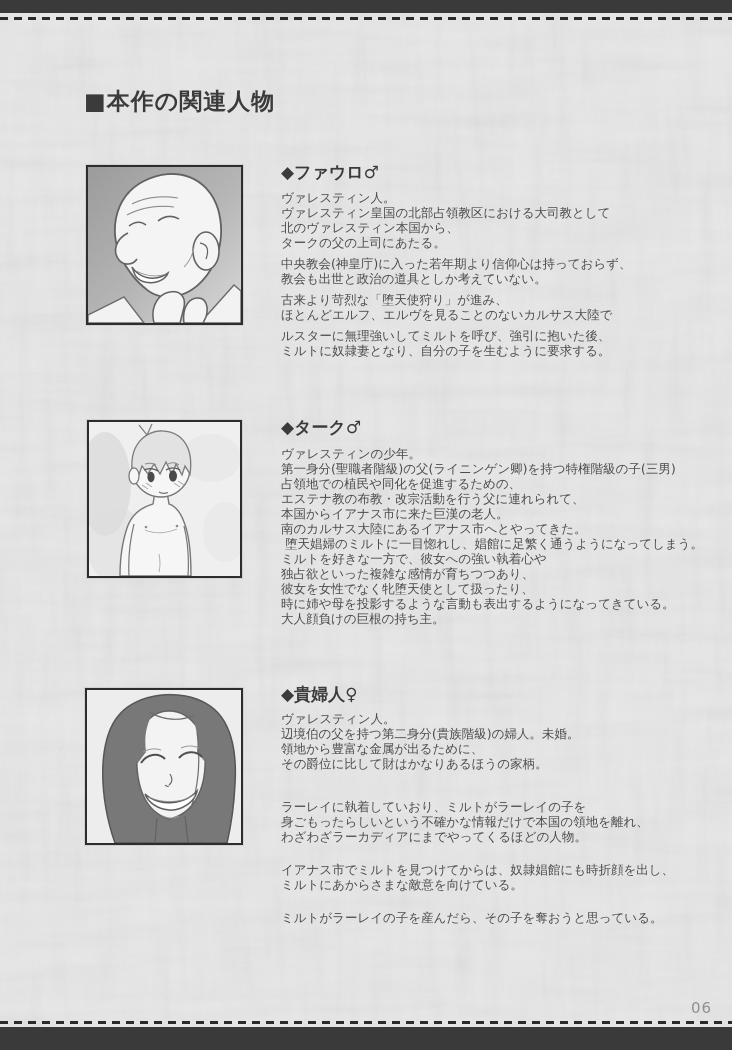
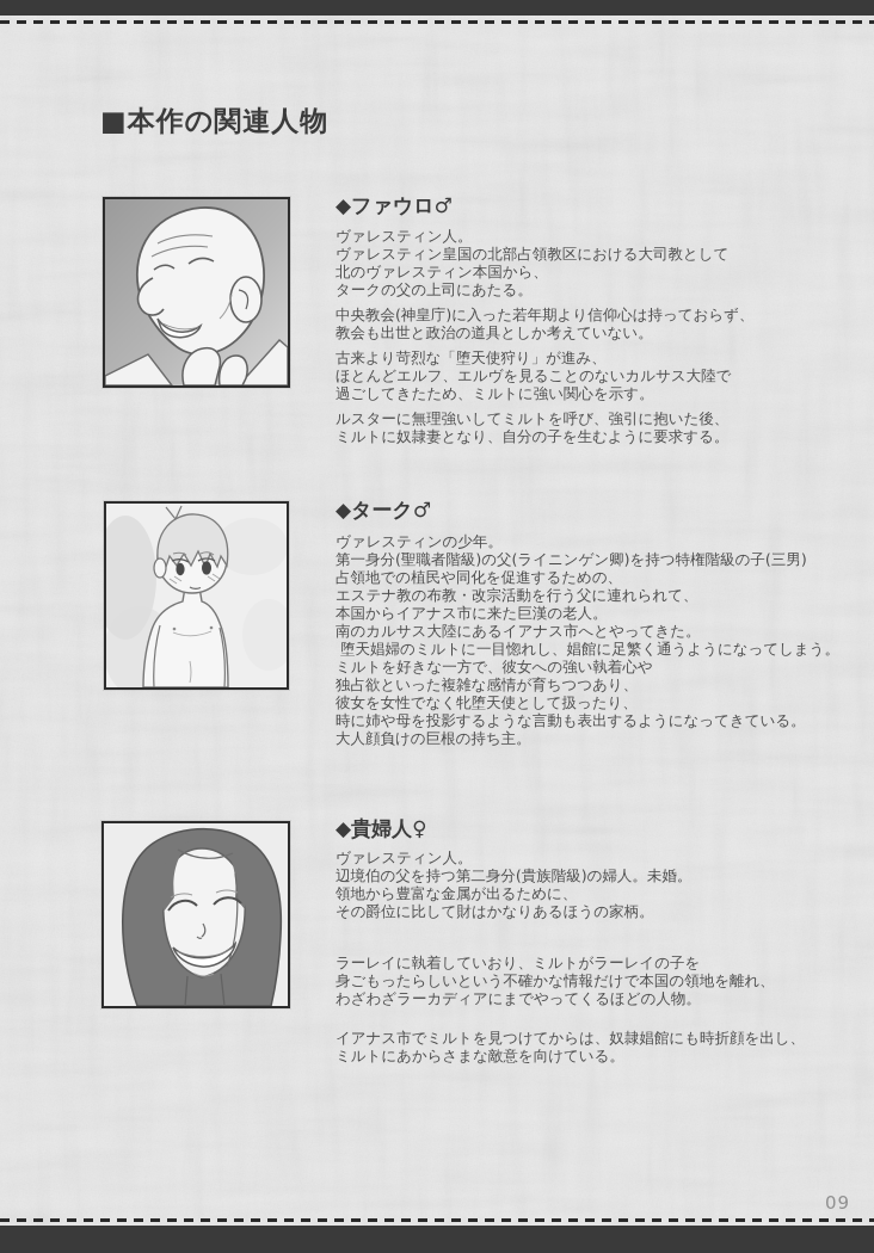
  ■本作の関連人物
  ◆ファウロ♂
  ヴァレスティン人。
  ヴァレスティン皇国の北部占領教区における大司教として
  北のヴァレスティン本国から、
  タークの父の上司にあたる。
  中央教会(神皇庁)に入った若年期より信仰心は持っておらず、
  教会も出世と政治の道具としか考えていない。
  古来より苛烈な「堕天使狩り」が進み、
  ほとんどエルフ、エルヴを見ることのないカルサス大陸で
+ 過ごしてきたため、ミルトに強い関心を示す。
  ルスターに無理強いしてミルトを呼び、強引に抱いた後、
  ミルトに奴隷妻となり、自分の子を生むように要求する。
  ◆ターク♂
  ヴァレスティンの少年。
  第一身分(聖職者階級)の父(ライニンゲン卿)を持つ特権階級の子(三男)
  占領地での植民や同化を促進するための、
  エステナ教の布教・改宗活動を行う父に連れられて、
  本国からイアナス市に来た巨漢の老人。
  南のカルサス大陸にあるイアナス市へとやってきた。
  堕天娼婦のミルトに一目惚れし、娼館に足繁く通うようになってしまう。
  ミルトを好きな一方で、彼女への強い執着心や
  独占欲といった複雑な感情が育ちつつあり、
  彼女を女性でなく牝堕天使として扱ったり、
  時に姉や母を投影するような言動も表出するようになってきている。
  大人顔負けの巨根の持ち主。
  ◆貴婦人♀
  ヴァレスティン人。
  辺境伯の父を持つ第二身分(貴族階級)の婦人。未婚。
  領地から豊富な金属が出るために、
  その爵位に比して財はかなりあるほうの家柄。
  ラーレイに執着していおり、ミルトがラーレイの子を
  身ごもったらしいという不確かな情報だけで本国の領地を離れ、
  わざわざラーカディアにまでやってくるほどの人物。
  イアナス市でミルトを見つけてからは、奴隷娼館にも時折顔を出し、
  ミルトにあからさまな敵意を向けている。
- ミルトがラーレイの子を産んだら、その子を奪おうと思っている。
- 06
+ 09
